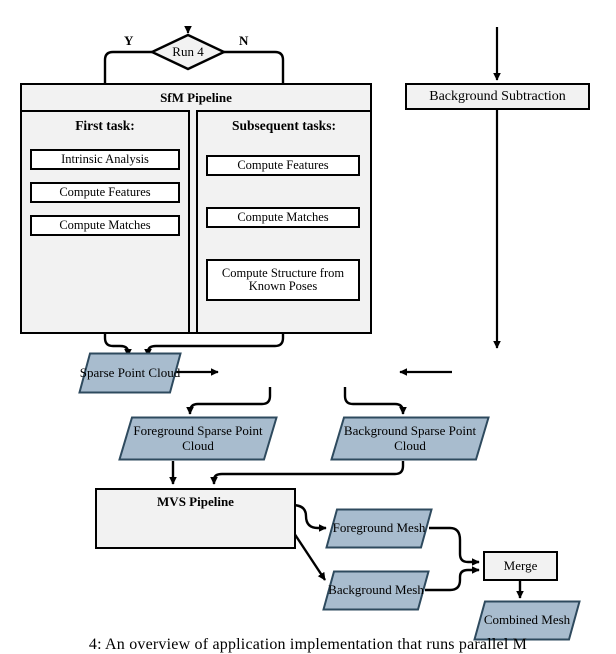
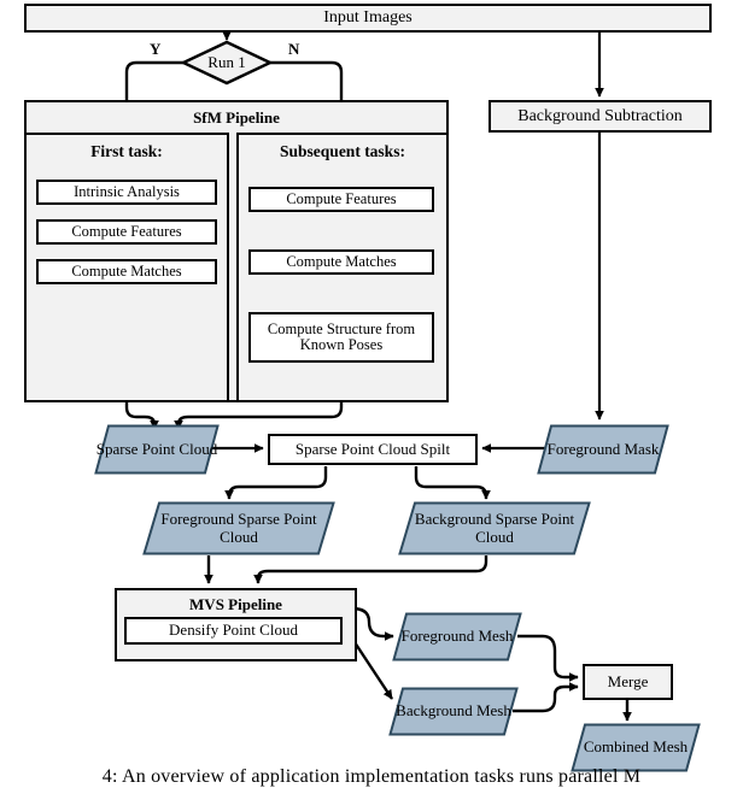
+ Input Images
- Run 4
+ Run 1
  Y
  N
  Background Subtraction
  SfM Pipeline
  First task:
  Intrinsic Analysis
  Compute Features
  Compute Matches
  Subsequent tasks:
  Compute Features
  Compute Matches
  Compute Structure from Known Poses
  Sparse Point Cloud
+ Sparse Point Cloud Spilt
+ Foreground Mask
  Foreground Sparse Point Cloud
  Background Sparse Point Cloud
  MVS Pipeline
+ Densify Point Cloud
  Foreground Mesh
  Background Mesh
  Merge
  Combined Mesh
- 4: An overview of application implementation that runs parallel M
+ 4: An overview of application implementation tasks runs parallel M
